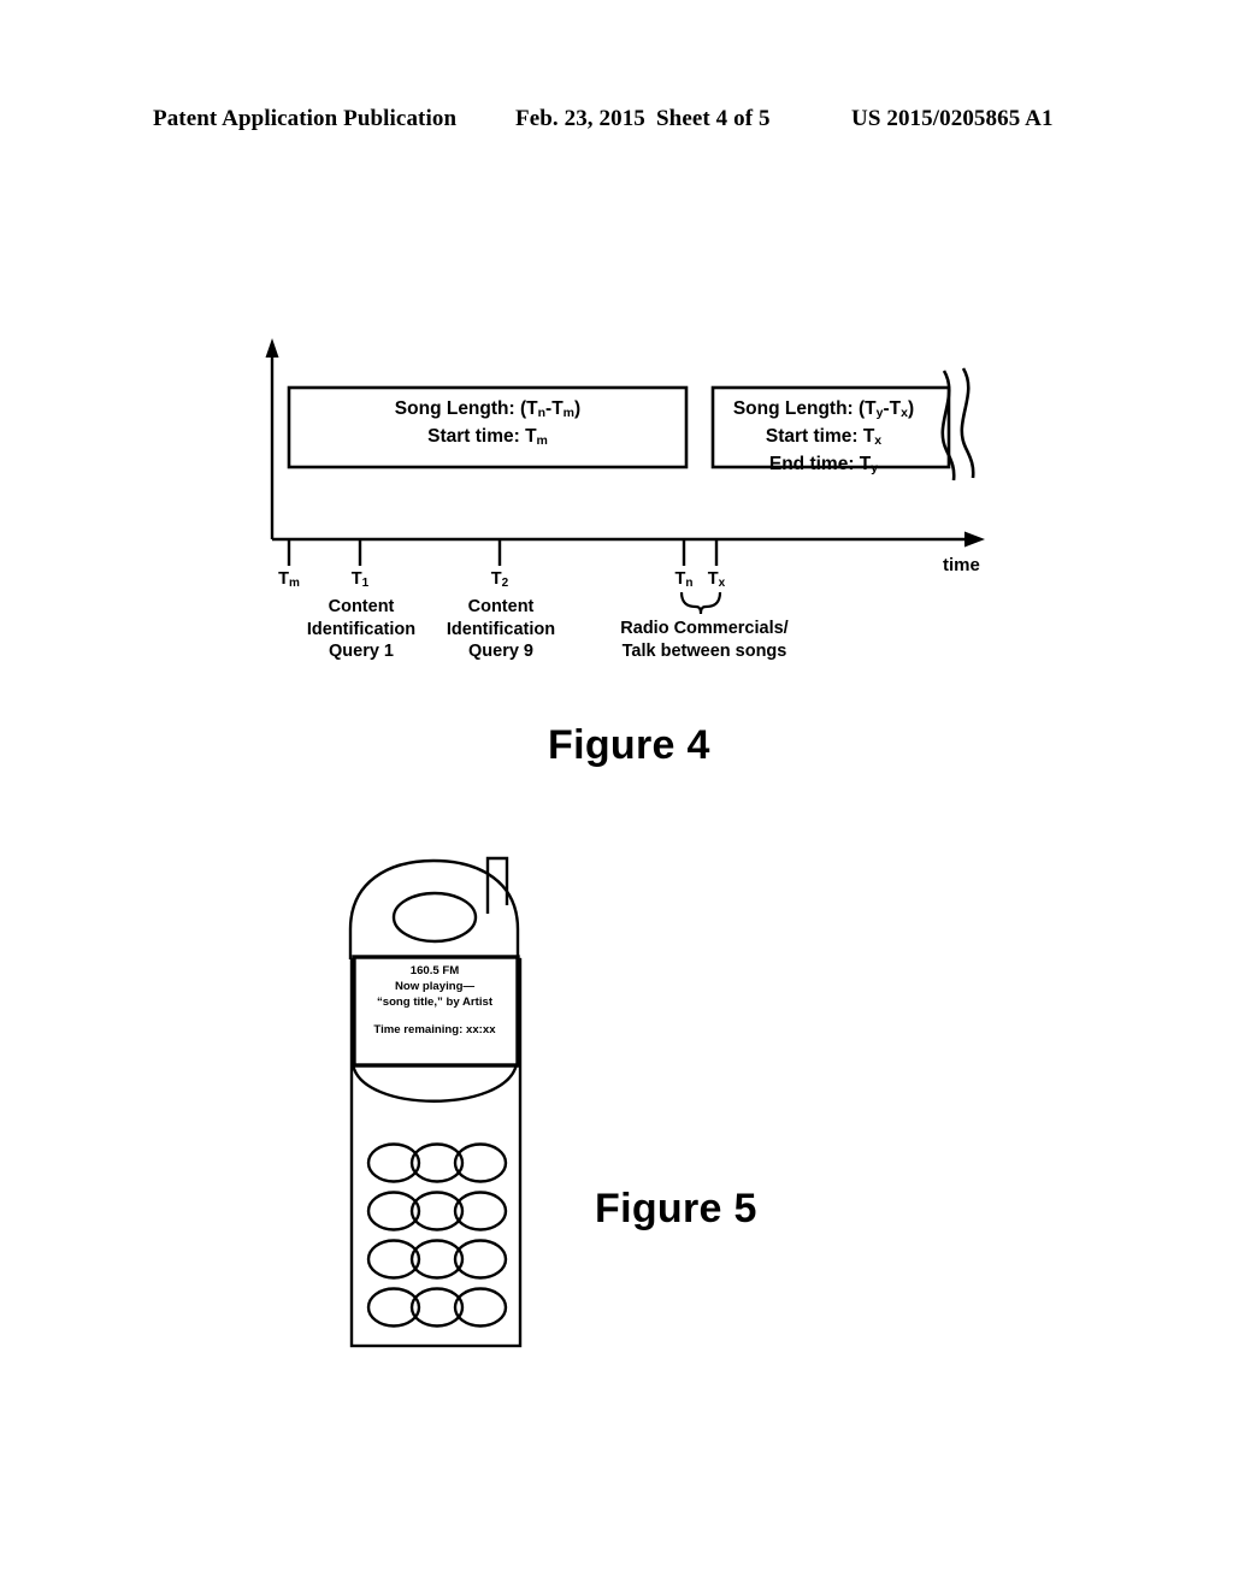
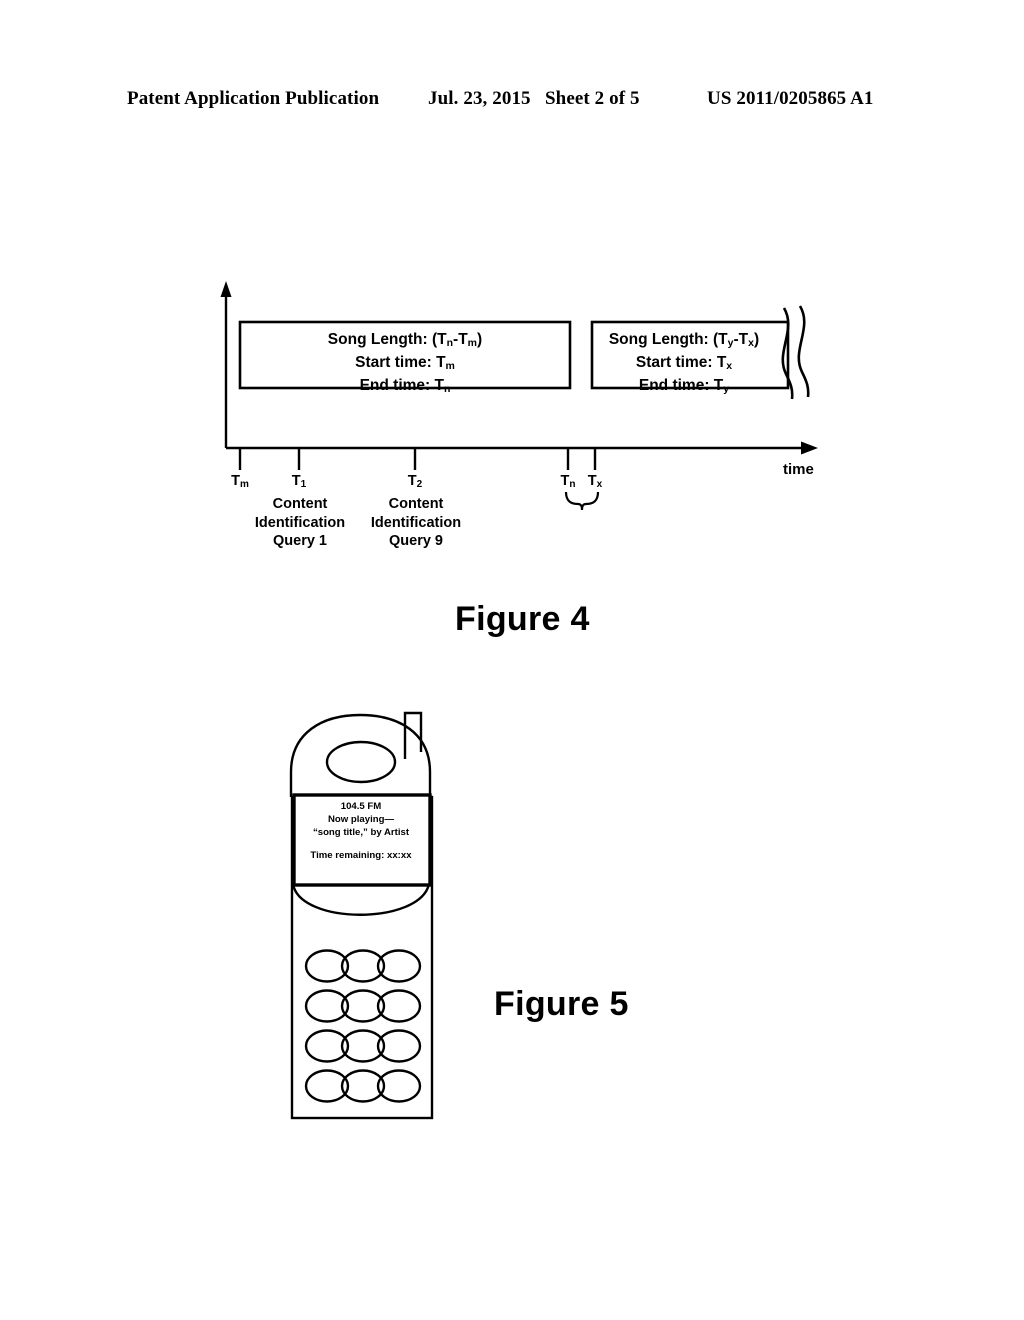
  Patent Application Publication
- Feb. 23, 2015
+ Jul. 23, 2015
- Sheet 4 of 5
+ Sheet 2 of 5
- US 2015/0205865 A1
+ US 2011/0205865 A1
  Song Length: (Tn-Tm)
  Start time: Tm
+ End time: Tn
  Song Length: (Ty-Tx)
  Start time: Tx
  End time: Ty
  Tm
  T1
  T2
  Tn
  Tx
  time
  Content
  Identification
  Query 1
  Content
  Identification
  Query 9
- Radio Commercials/
- Talk between songs
  Figure 4
- 160.5 FM
+ 104.5 FM
  Now playing—
  “song title,” by Artist
  Time remaining: xx:xx
  Figure 5
